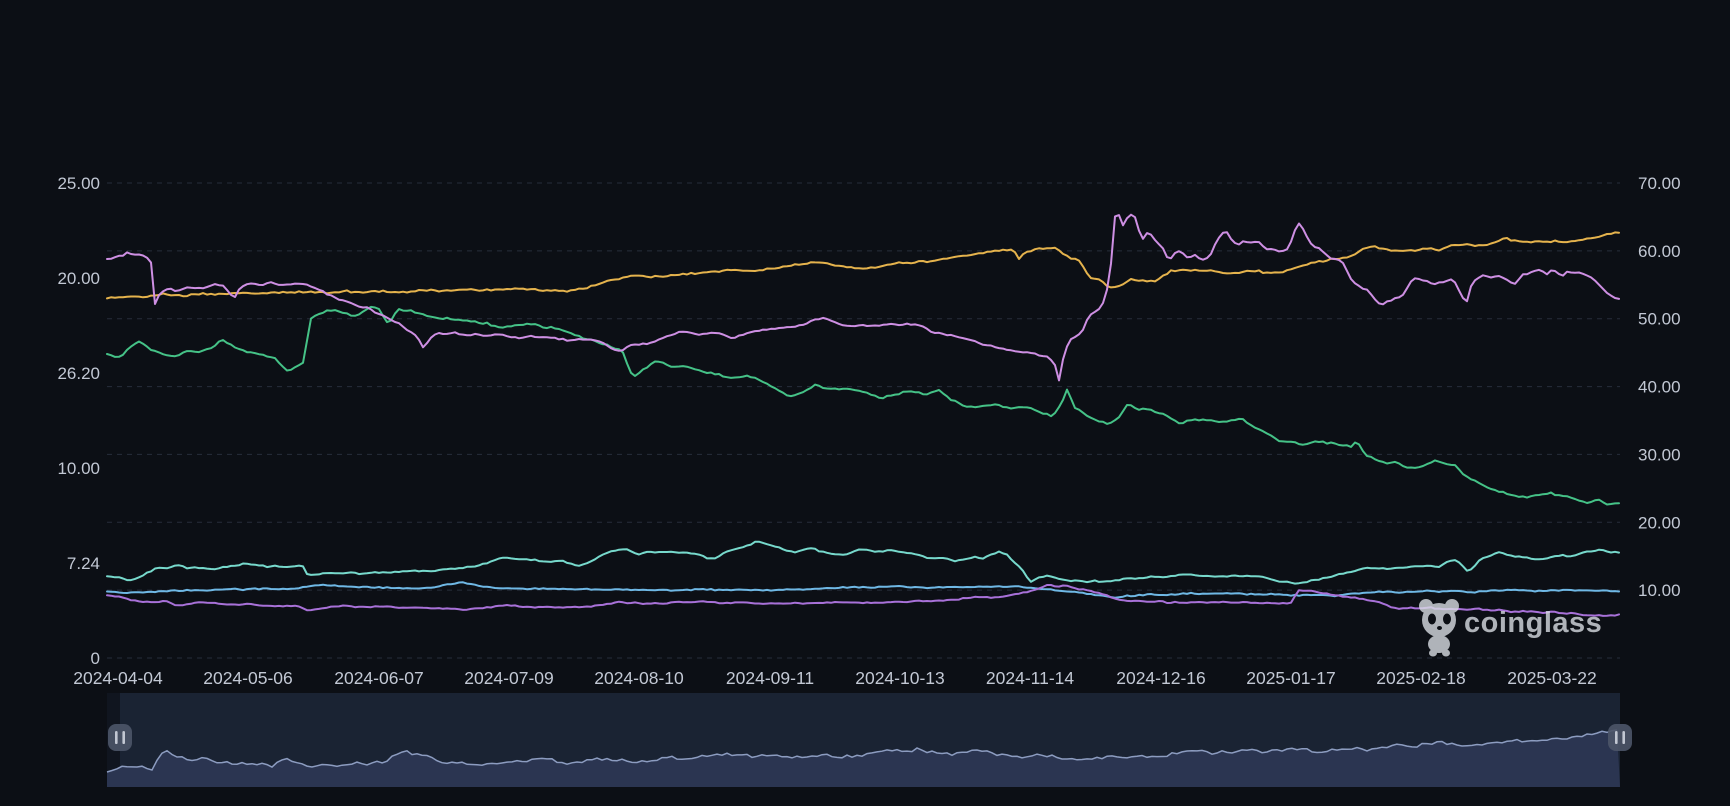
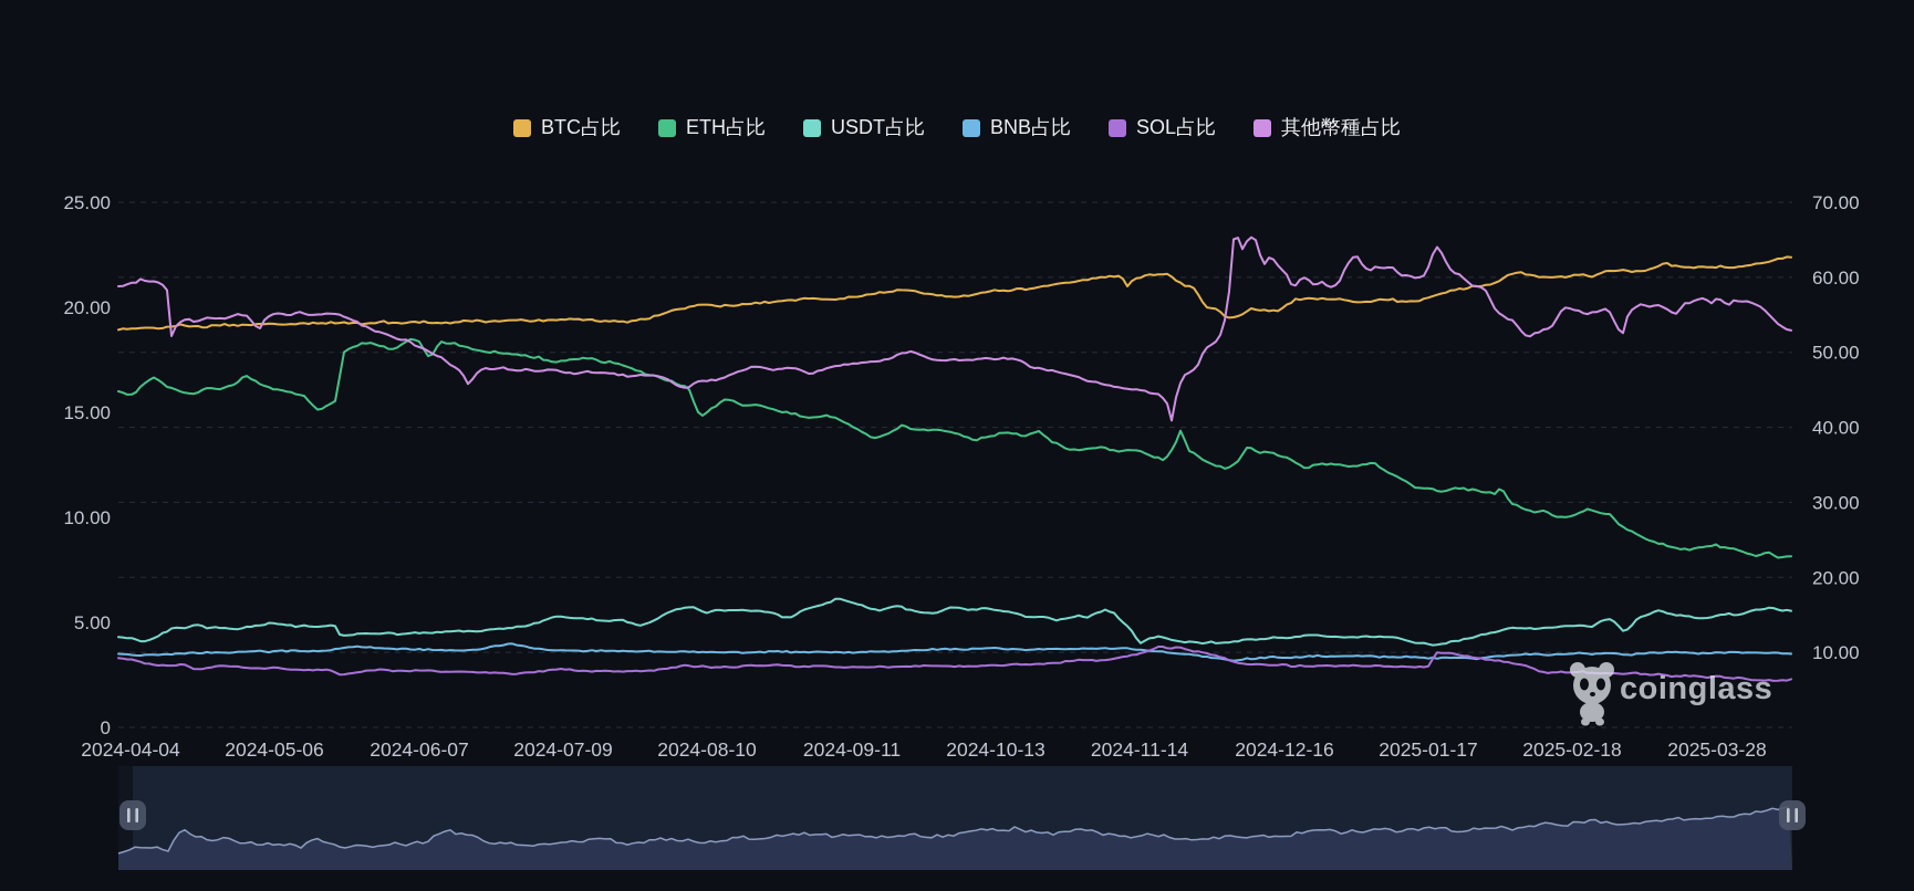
+ BTC占比
+ ETH占比
+ USDT占比
+ BNB占比
+ SOL占比
+ 其他幣種占比
  25.00
  20.00
- 26.20
+ 15.00
  10.00
- 7.24
+ 5.00
  0
  70.00
  60.00
  50.00
  40.00
  30.00
  20.00
  10.00
  2024-04-04
  2024-05-06
  2024-06-07
  2024-07-09
  2024-08-10
  2024-09-11
  2024-10-13
  2024-11-14
  2024-12-16
  2025-01-17
  2025-02-18
- 2025-03-22
+ 2025-03-28
  coinglass
